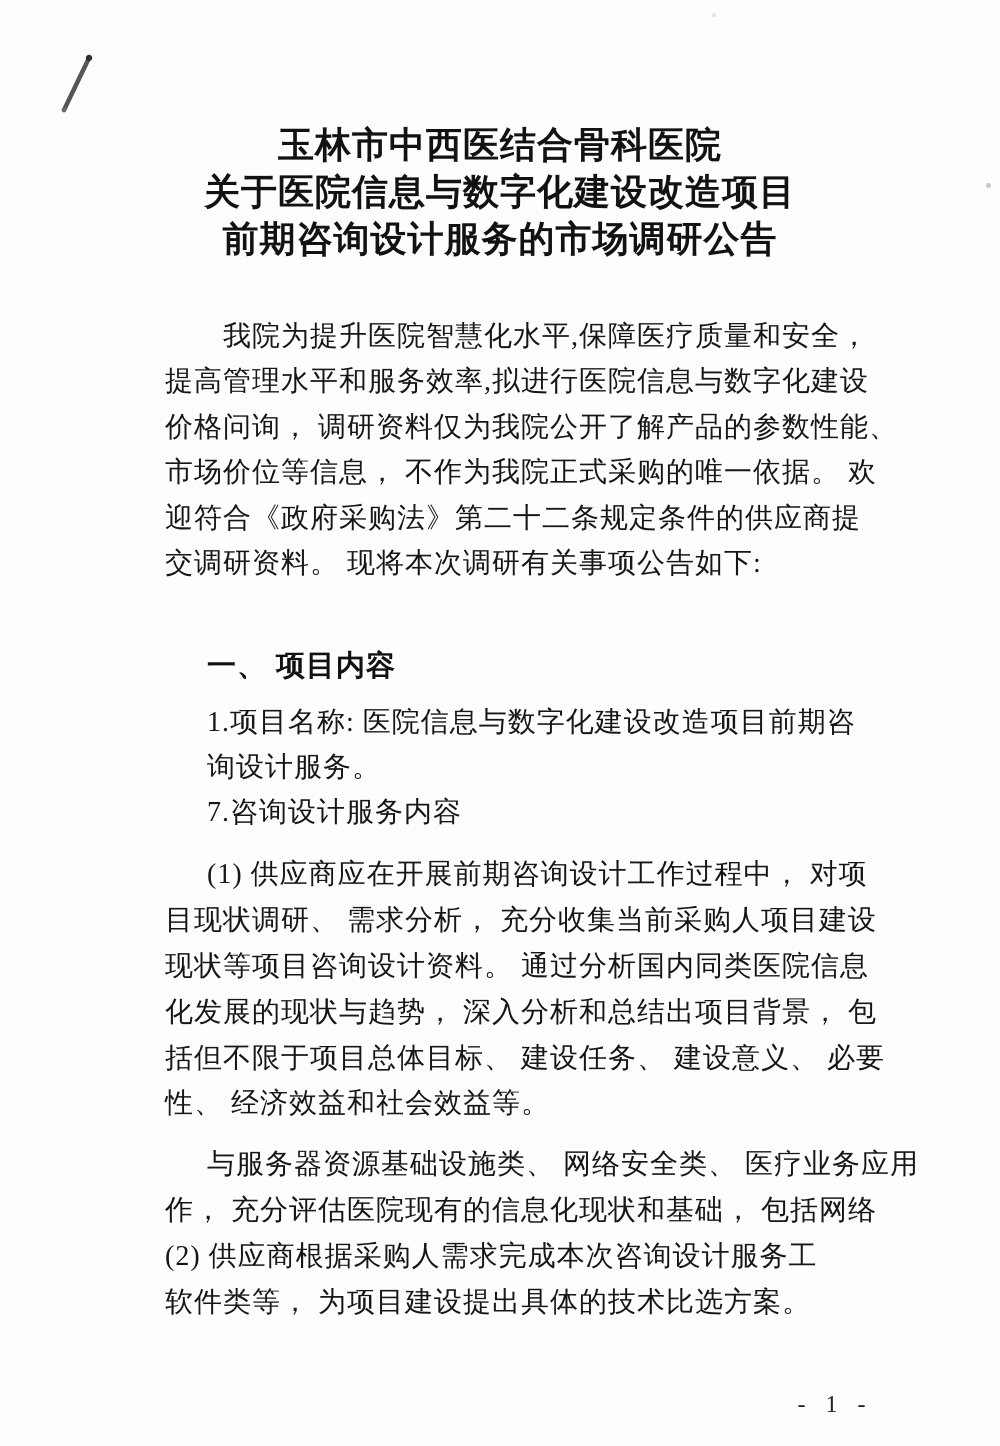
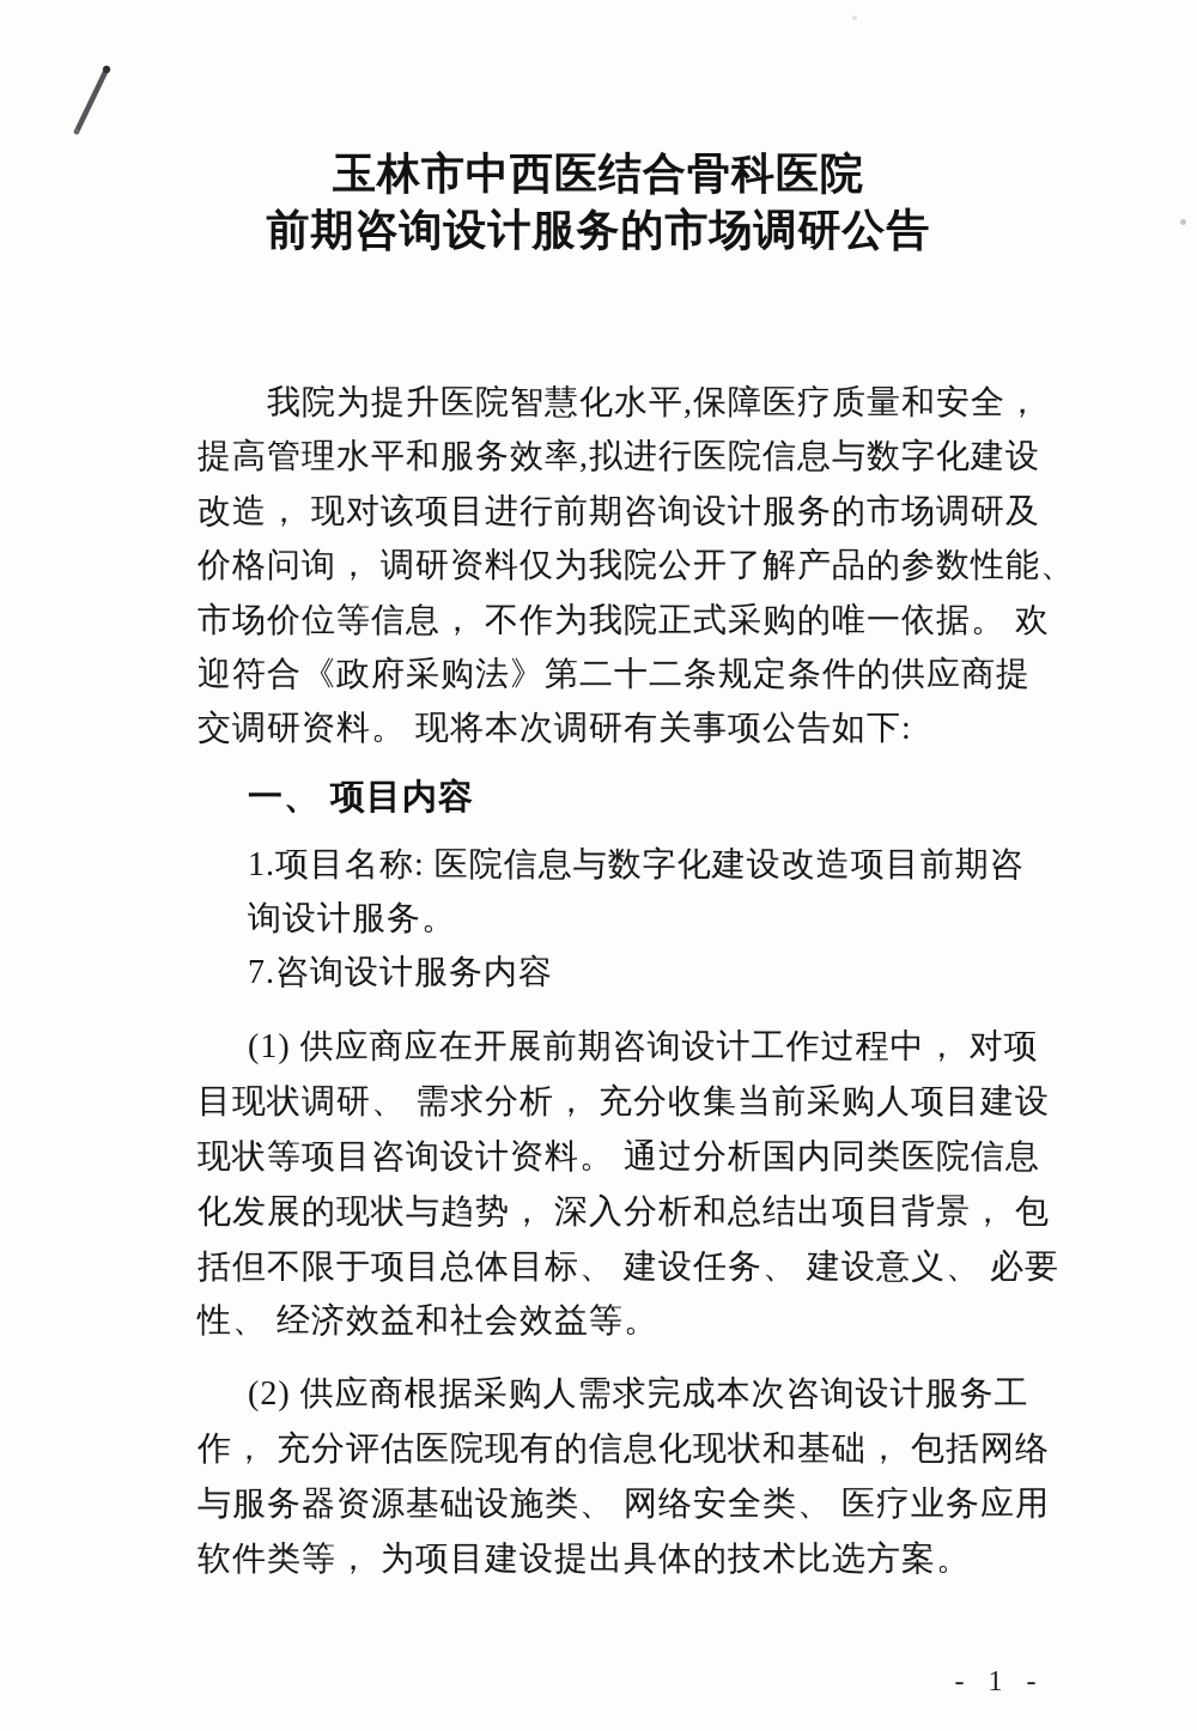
  玉林市中西医结合骨科医院
- 关于医院信息与数字化建设改造项目
  前期咨询设计服务的市场调研公告
  我院为提升医院智慧化水平,保障医疗质量和安全，
  提高管理水平和服务效率,拟进行医院信息与数字化建设
+ 改造， 现对该项目进行前期咨询设计服务的市场调研及
  价格问询， 调研资料仅为我院公开了解产品的参数性能、
  市场价位等信息， 不作为我院正式采购的唯一依据。 欢
  迎符合《政府采购法》第二十二条规定条件的供应商提
  交调研资料。 现将本次调研有关事项公告如下:
  一、 项目内容
  1.项目名称: 医院信息与数字化建设改造项目前期咨
  询设计服务。
  7.咨询设计服务内容
  (1) 供应商应在开展前期咨询设计工作过程中， 对项
  目现状调研、 需求分析， 充分收集当前采购人项目建设
  现状等项目咨询设计资料。 通过分析国内同类医院信息
  化发展的现状与趋势， 深入分析和总结出项目背景， 包
  括但不限于项目总体目标、 建设任务、 建设意义、 必要
  性、 经济效益和社会效益等。
- 与服务器资源基础设施类、 网络安全类、 医疗业务应用
+ (2) 供应商根据采购人需求完成本次咨询设计服务工
  作， 充分评估医院现有的信息化现状和基础， 包括网络
- (2) 供应商根据采购人需求完成本次咨询设计服务工
+ 与服务器资源基础设施类、 网络安全类、 医疗业务应用
  软件类等， 为项目建设提出具体的技术比选方案。
  - 1 -
